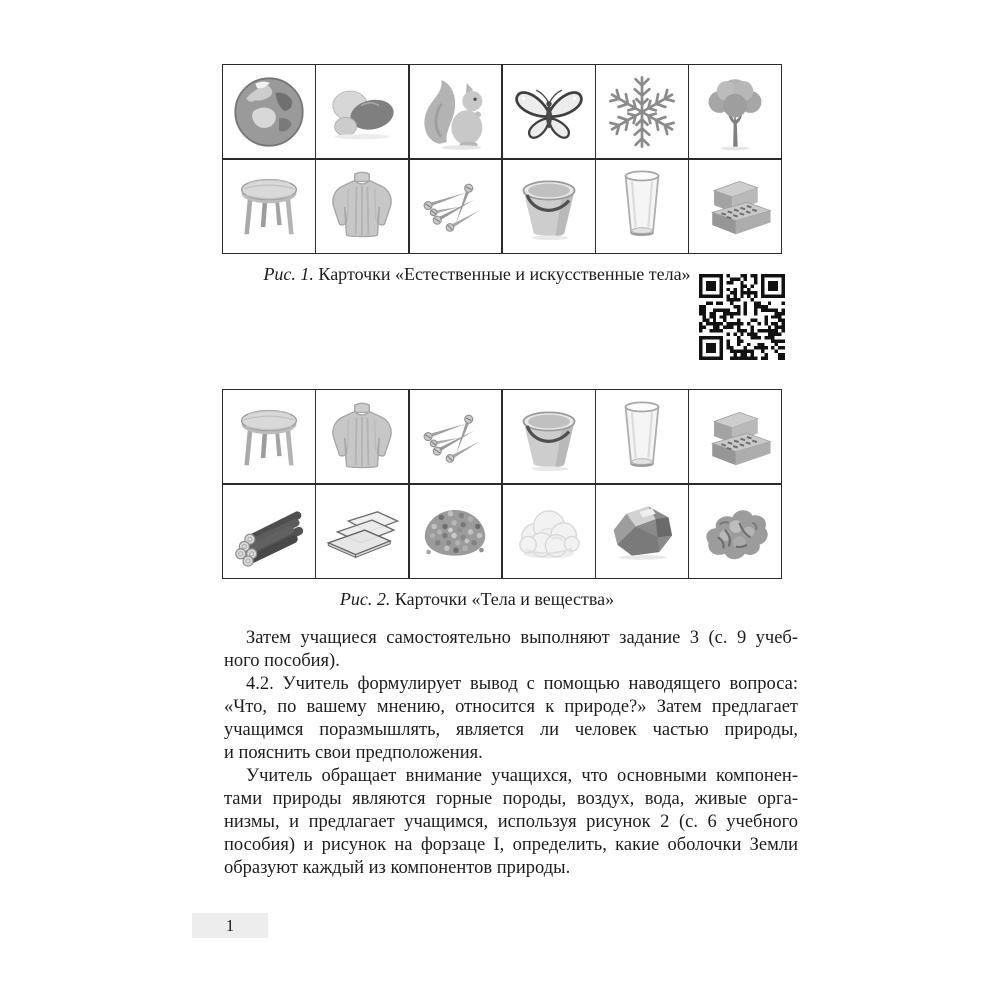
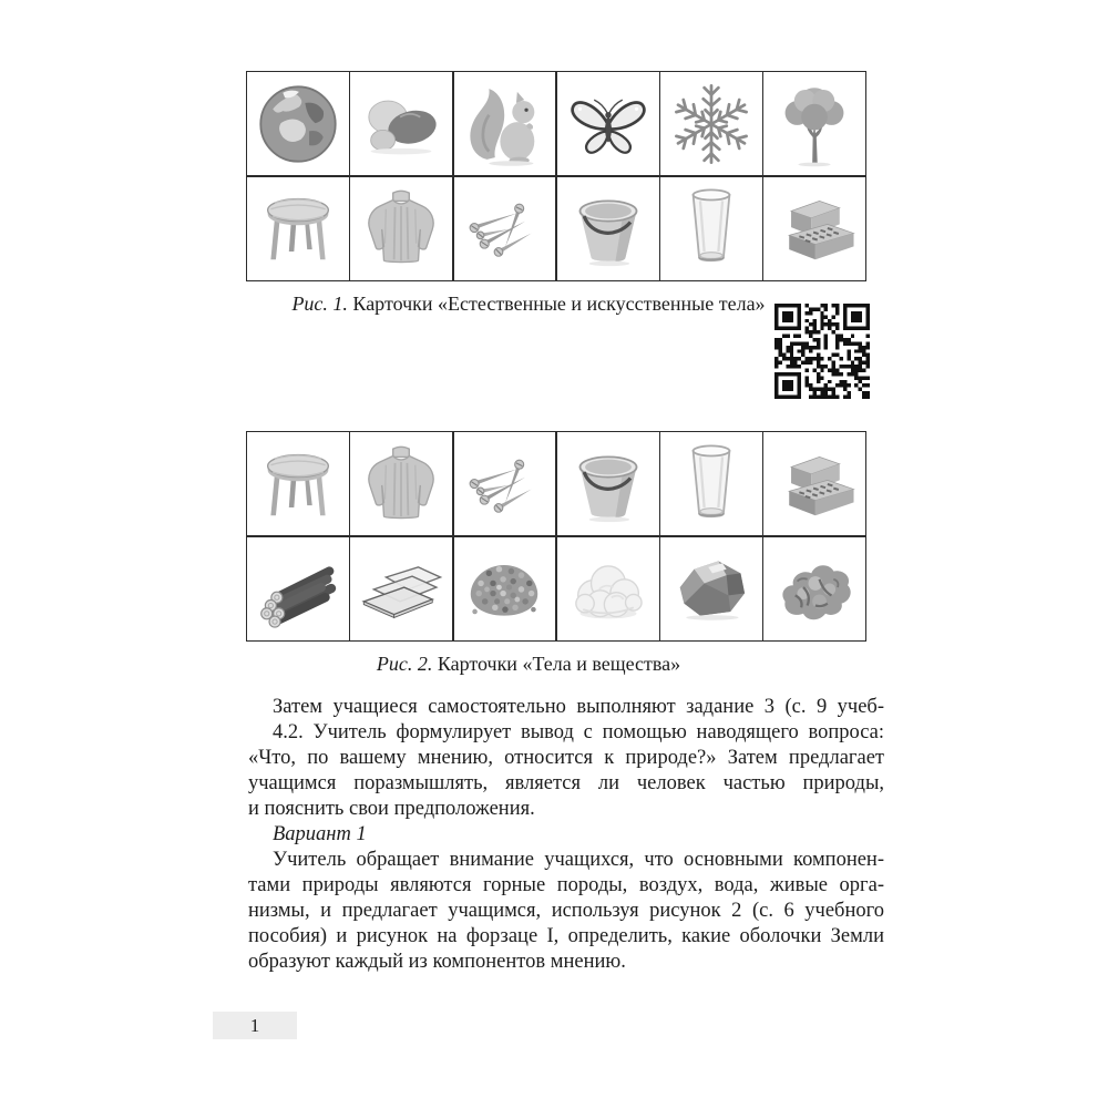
  Рис. 1. Карточки «Естественные и искусственные тела»
  Рис. 2. Карточки «Тела и вещества»
  Затем учащиеся самостоятельно выполняют задание 3 (с. 9 учеб-
- ного пособия).
  4.2. Учитель формулирует вывод с помощью наводящего вопроса:
  «Что, по вашему мнению, относится к природе?» Затем предлагает
  учащимся поразмышлять, является ли человек частью природы,
  и пояснить свои предположения.
+ Вариант 1
  Учитель обращает внимание учащихся, что основными компонен-
  тами природы являются горные породы, воздух, вода, живые орга-
  низмы, и предлагает учащимся, используя рисунок 2 (с. 6 учебного
  пособия) и рисунок на форзаце I, определить, какие оболочки Земли
- образуют каждый из компонентов природы.
+ образуют каждый из компонентов мнению.
  1
